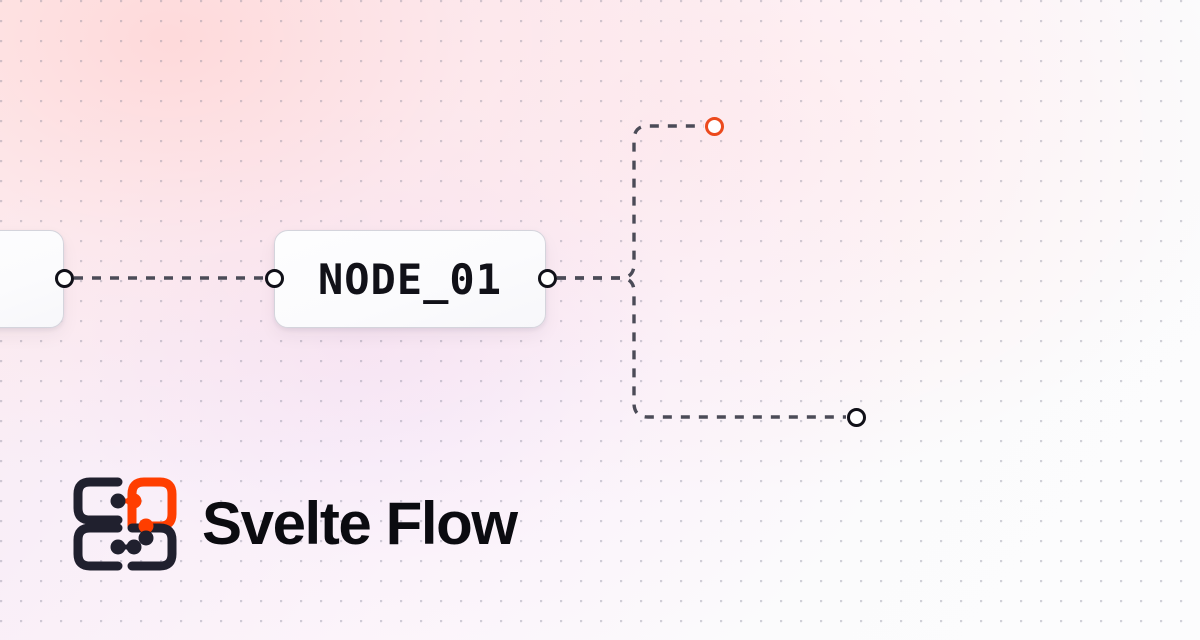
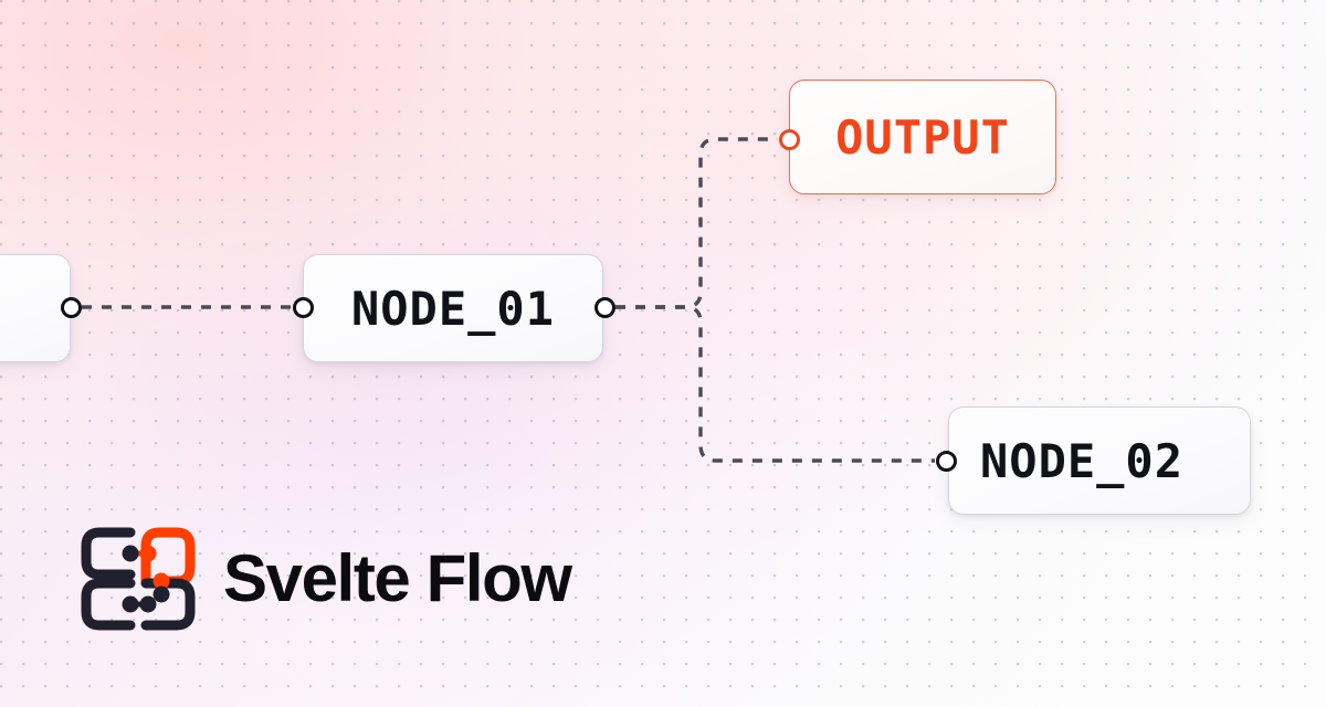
  NODE_01
+ OUTPUT
+ NODE_02
  Svelte Flow
